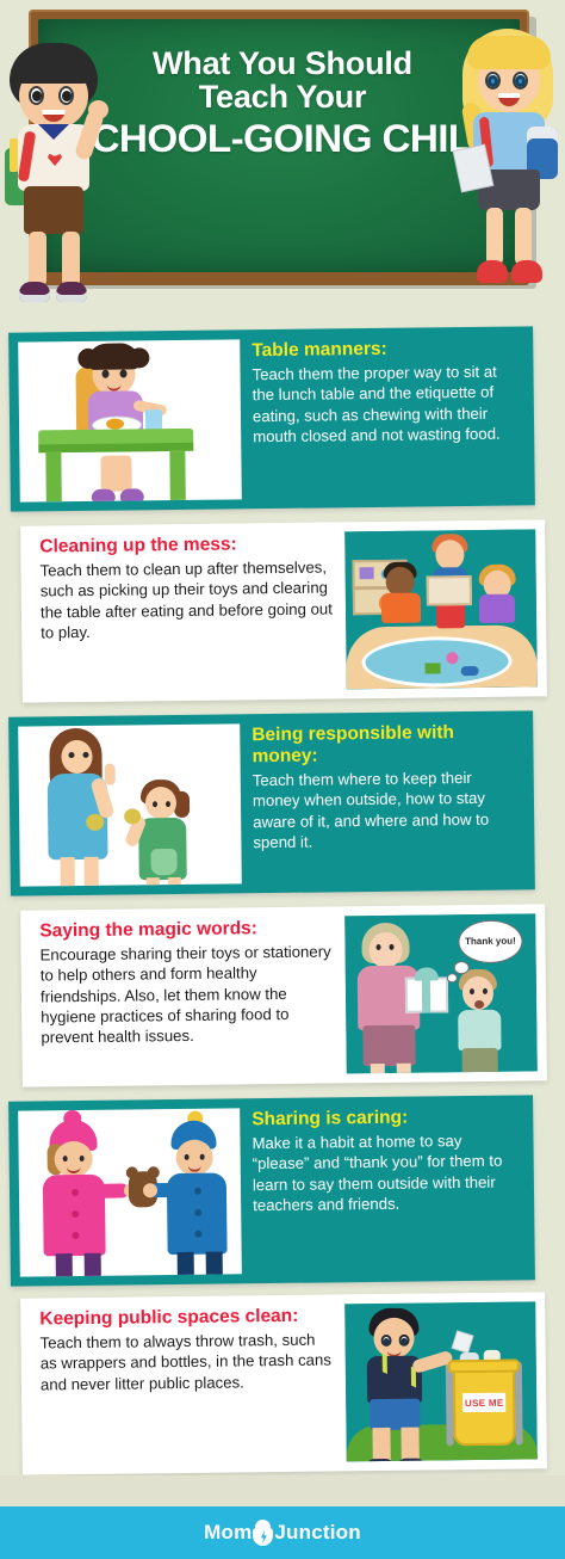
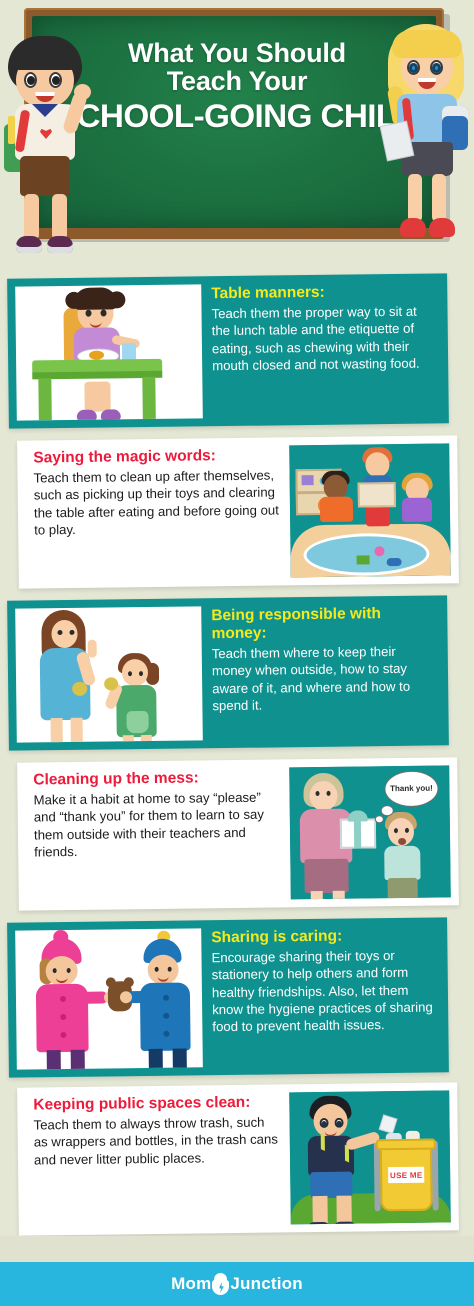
  What You Should
  Teach Your
  CHOOL-GOING CHIL
  Table manners:
  Teach them the proper way to sit at the lunch table and the etiquette of eating, such as chewing with their mouth closed and not wasting food.
- Cleaning up the mess:
+ Saying the magic words:
  Teach them to clean up after themselves, such as picking up their toys and clearing the table after eating and before going out to play.
  Being responsible with money:
  Teach them where to keep their money when outside, how to stay aware of it, and where and how to spend it.
- Saying the magic words:
+ Cleaning up the mess:
- Encourage sharing their toys or stationery to help others and form healthy friendships. Also, let them know the hygiene practices of sharing food to prevent health issues.
+ Make it a habit at home to say “please” and “thank you” for them to learn to say them outside with their teachers and friends.
  Thank you!
  Sharing is caring:
- Make it a habit at home to say “please” and “thank you” for them to learn to say them outside with their teachers and friends.
+ Encourage sharing their toys or stationery to help others and form healthy friendships. Also, let them know the hygiene practices of sharing food to prevent health issues.
  Keeping public spaces clean:
  Teach them to always throw trash, such as wrappers and bottles, in the trash cans and never litter public places.
  USE ME
  Mom
  Junction
